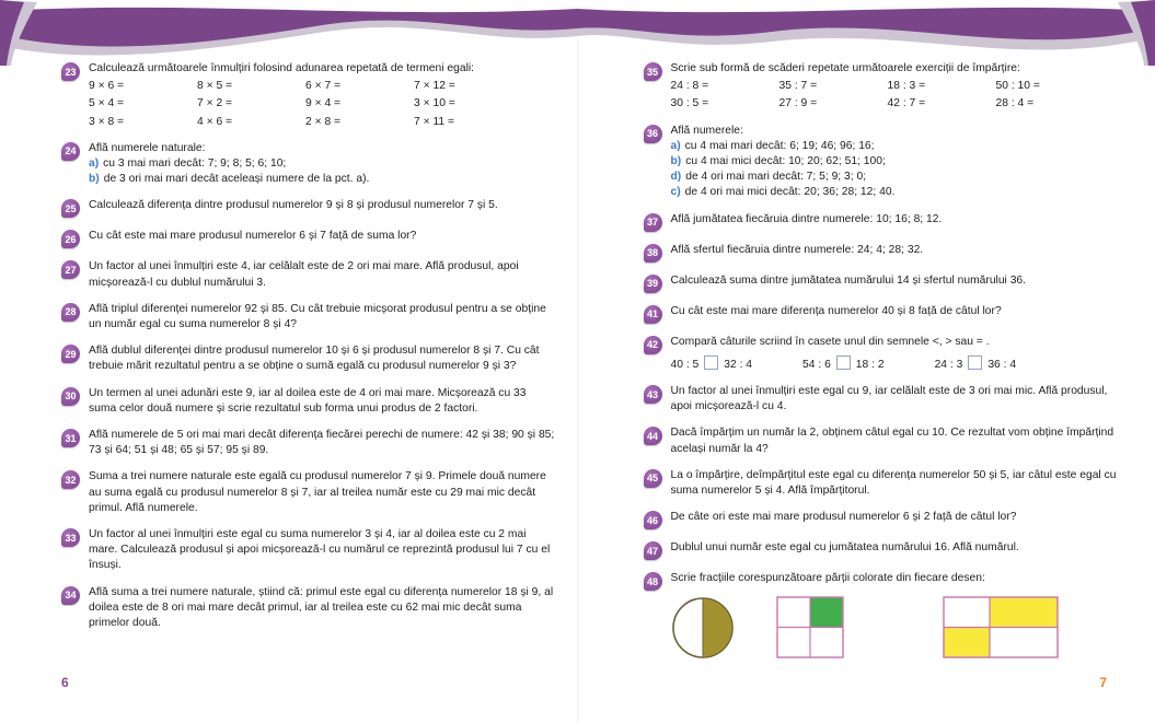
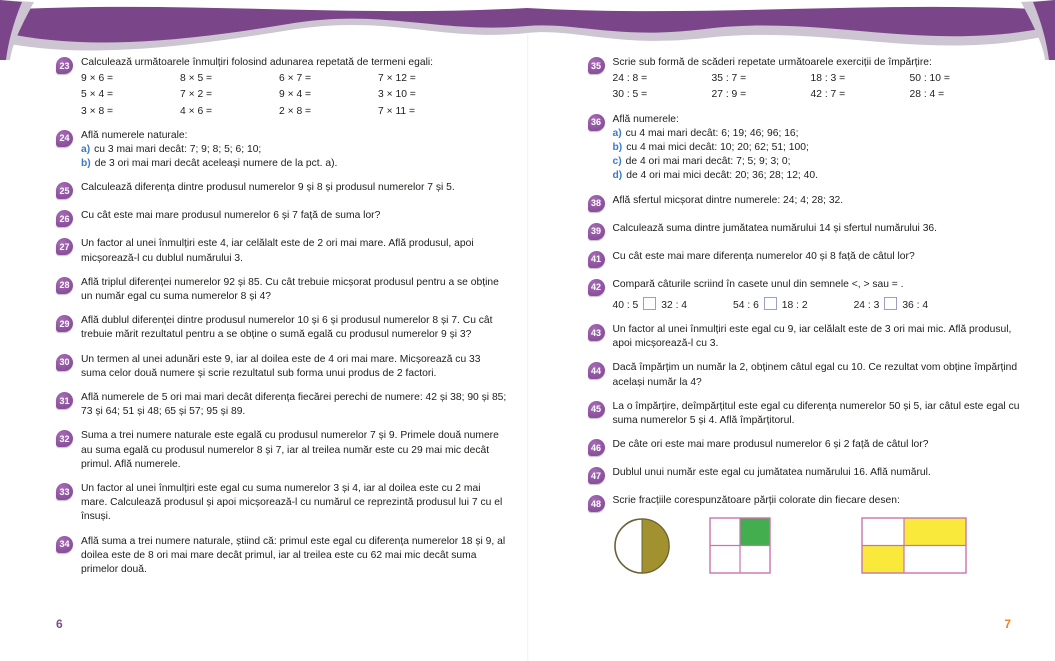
  23
  Calculează următoarele înmulțiri folosind adunarea repetată de termeni egali:
  9 × 6 =
  8 × 5 =
  6 × 7 =
  7 × 12 =
  5 × 4 =
  7 × 2 =
  9 × 4 =
  3 × 10 =
  3 × 8 =
  4 × 6 =
  2 × 8 =
  7 × 11 =
  24
  Află numerele naturale:
  a)
  cu 3 mai mari decât: 7; 9; 8; 5; 6; 10;
  b)
  de 3 ori mai mari decât aceleași numere de la pct. a).
  25
  Calculează diferența dintre produsul numerelor 9 și 8 și produsul numerelor 7 și 5.
  26
  Cu cât este mai mare produsul numerelor 6 și 7 față de suma lor?
  27
  Un factor al unei înmulțiri este 4, iar celălalt este de 2 ori mai mare. Află produsul, apoi micșorează-l cu dublul numărului 3.
  28
  Află triplul diferenței numerelor 92 și 85. Cu cât trebuie micșorat produsul pentru a se obține un număr egal cu suma numerelor 8 și 4?
  29
  Află dublul diferenței dintre produsul numerelor 10 și 6 și produsul numerelor 8 și 7. Cu cât trebuie mărit rezultatul pentru a se obține o sumă egală cu produsul numerelor 9 și 3?
  30
  Un termen al unei adunări este 9, iar al doilea este de 4 ori mai mare. Micșorează cu 33 suma celor două numere și scrie rezultatul sub forma unui produs de 2 factori.
  31
  Află numerele de 5 ori mai mari decât diferența fiecărei perechi de numere: 42 și 38; 90 și 85; 73 și 64; 51 și 48; 65 și 57; 95 și 89.
  32
  Suma a trei numere naturale este egală cu produsul numerelor 7 și 9. Primele două numere au suma egală cu produsul numerelor 8 și 7, iar al treilea număr este cu 29 mai mic decât primul. Află numerele.
  33
  Un factor al unei înmulțiri este egal cu suma numerelor 3 și 4, iar al doilea este cu 2 mai mare. Calculează produsul și apoi micșorează-l cu numărul ce reprezintă produsul lui 7 cu el însuși.
  34
  Află suma a trei numere naturale, știind că: primul este egal cu diferența numerelor 18 și 9, al doilea este de 8 ori mai mare decât primul, iar al treilea este cu 62 mai mic decât suma primelor două.
  6
  35
  Scrie sub formă de scăderi repetate următoarele exerciții de împărțire:
  24 : 8 =
  35 : 7 =
  18 : 3 =
  50 : 10 =
  30 : 5 =
  27 : 9 =
  42 : 7 =
  28 : 4 =
  36
  Află numerele:
  a)
  cu 4 mai mari decât: 6; 19; 46; 96; 16;
  b)
  cu 4 mai mici decât: 10; 20; 62; 51; 100;
- d)
+ c)
  de 4 ori mai mari decât: 7; 5; 9; 3; 0;
- c)
+ d)
  de 4 ori mai mici decât: 20; 36; 28; 12; 40.
- 37
- Află jumătatea fiecăruia dintre numerele: 10; 16; 8; 12.
  38
- Află sfertul fiecăruia dintre numerele: 24; 4; 28; 32.
+ Află sfertul micșorat dintre numerele: 24; 4; 28; 32.
  39
  Calculează suma dintre jumătatea numărului 14 și sfertul numărului 36.
  41
  Cu cât este mai mare diferența numerelor 40 și 8 față de câtul lor?
  42
  Compară câturile scriind în casete unul din semnele <, > sau = .
  40 : 5 32 : 4
  54 : 6 18 : 2
  24 : 3 36 : 4
  43
- Un factor al unei înmulțiri este egal cu 9, iar celălalt este de 3 ori mai mic. Află produsul, apoi micșorează-l cu 4.
+ Un factor al unei înmulțiri este egal cu 9, iar celălalt este de 3 ori mai mic. Află produsul, apoi micșorează-l cu 3.
  44
  Dacă împărțim un număr la 2, obținem câtul egal cu 10. Ce rezultat vom obține împărțind același număr la 4?
  45
  La o împărțire, deîmpărțitul este egal cu diferența numerelor 50 și 5, iar câtul este egal cu suma numerelor 5 și 4. Află împărțitorul.
  46
  De câte ori este mai mare produsul numerelor 6 și 2 față de câtul lor?
  47
  Dublul unui număr este egal cu jumătatea numărului 16. Află numărul.
  48
  Scrie fracțiile corespunzătoare părții colorate din fiecare desen:
  7
